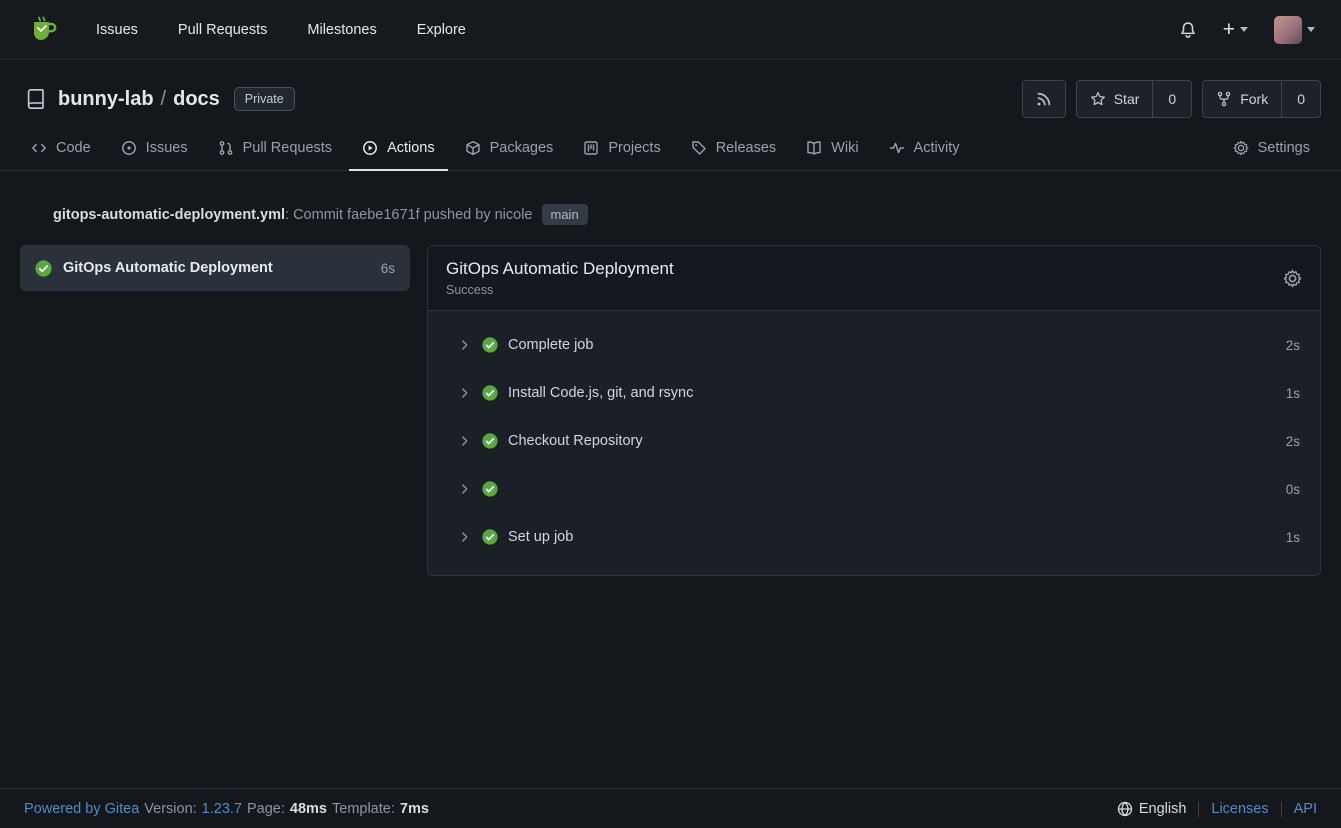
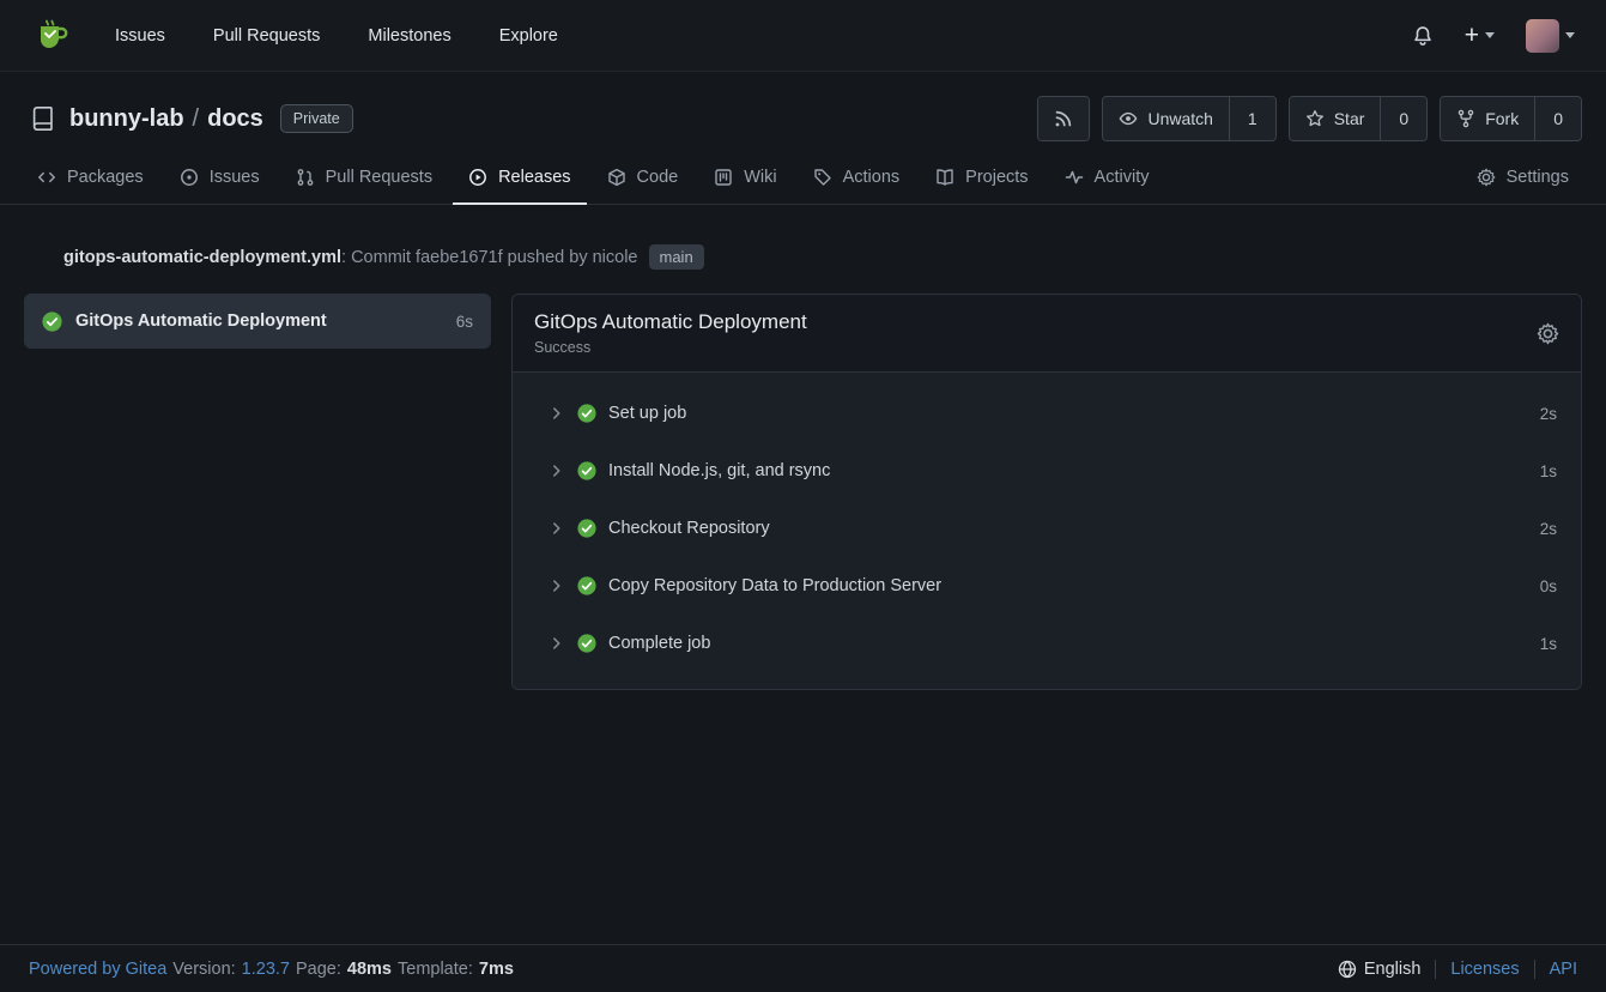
  Issues
  Pull Requests
  Milestones
  Explore
  +
  bunny-lab
  /
  docs
  Private
+ Unwatch
+ 1
  Star
  0
  Fork
  0
- Code
+ Packages
  Issues
  Pull Requests
- Actions
+ Releases
- Packages
+ Code
- Projects
+ Wiki
- Releases
+ Actions
- Wiki
+ Projects
  Activity
  Settings
  gitops-automatic-deployment.yml
  : Commit faebe1671f pushed by nicole
  main
  GitOps Automatic Deployment
  6s
  GitOps Automatic Deployment
  Success
- Complete job
+ Set up job
  2s
- Install Code.js, git, and rsync
+ Install Node.js, git, and rsync
  1s
  Checkout Repository
  2s
+ Copy Repository Data to Production Server
  0s
- Set up job
+ Complete job
  1s
  Powered by Gitea
  Version:
  1.23.7
  Page:
  48ms
  Template:
  7ms
  English
  Licenses
  API
